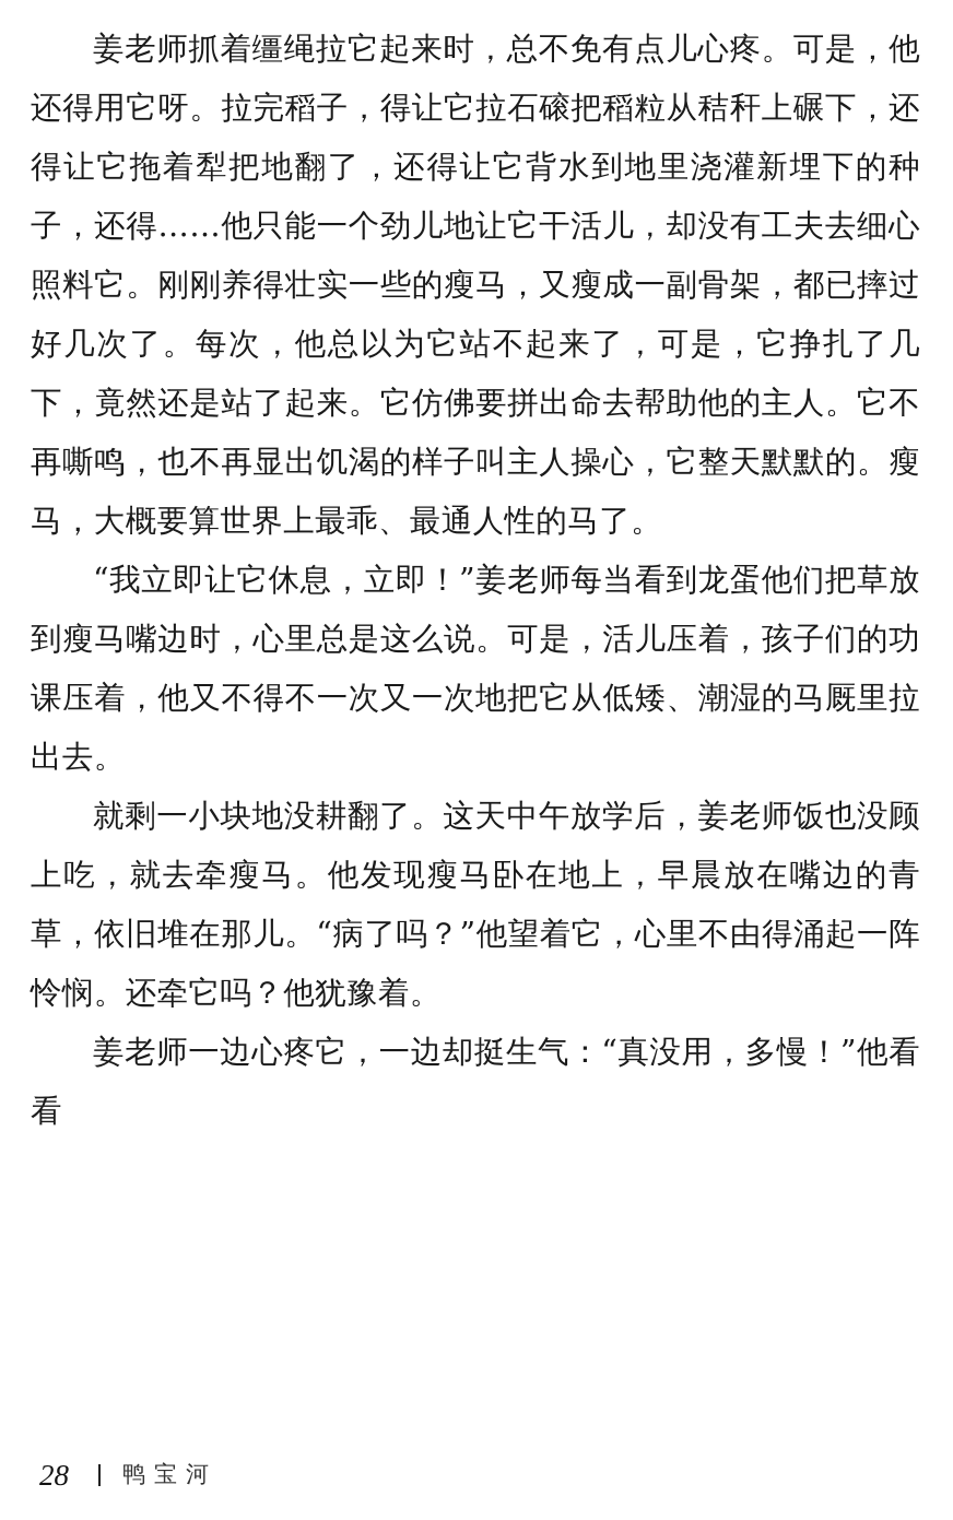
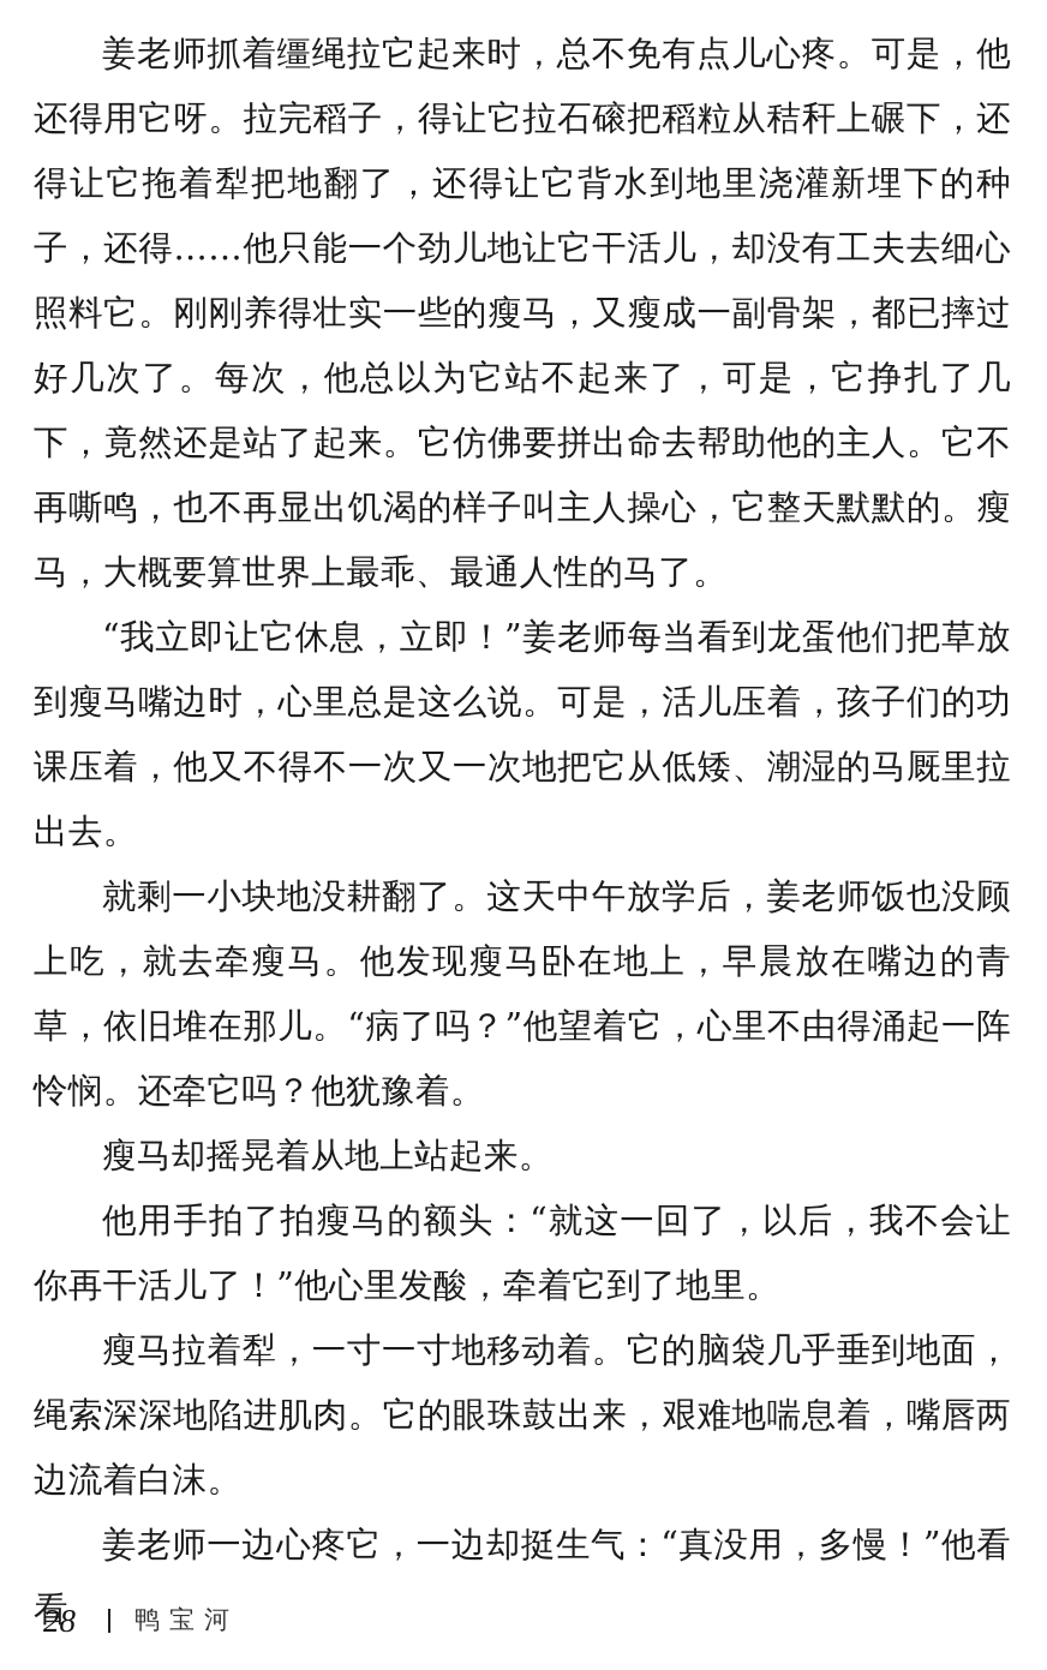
  姜老师抓着缰绳拉它起来时，总不免有点儿心疼。可是，他还得用它呀。拉完稻子，得让它拉石磙把稻粒从秸秆上碾下，还得让它拖着犁把地翻了，还得让它背水到地里浇灌新埋下的种子，还得……他只能一个劲儿地让它干活儿，却没有工夫去细心照料它。刚刚养得壮实一些的瘦马，又瘦成一副骨架，都已摔过好几次了。每次，他总以为它站不起来了，可是，它挣扎了几下，竟然还是站了起来。它仿佛要拼出命去帮助他的主人。它不再嘶鸣，也不再显出饥渴的样子叫主人操心，它整天默默的。瘦马，大概要算世界上最乖、最通人性的马了。
  “我立即让它休息，立即！”姜老师每当看到龙蛋他们把草放到瘦马嘴边时，心里总是这么说。可是，活儿压着，孩子们的功课压着，他又不得不一次又一次地把它从低矮、潮湿的马厩里拉出去。
  就剩一小块地没耕翻了。这天中午放学后，姜老师饭也没顾上吃，就去牵瘦马。他发现瘦马卧在地上，早晨放在嘴边的青草，依旧堆在那儿。“病了吗？”他望着它，心里不由得涌起一阵怜悯。还牵它吗？他犹豫着。
+ 瘦马却摇晃着从地上站起来。
+ 他用手拍了拍瘦马的额头：“就这一回了，以后，我不会让你再干活儿了！”他心里发酸，牵着它到了地里。
+ 瘦马拉着犁，一寸一寸地移动着。它的脑袋几乎垂到地面，绳索深深地陷进肌肉。它的眼珠鼓出来，艰难地喘息着，嘴唇两边流着白沫。
  姜老师一边心疼它，一边却挺生气：“真没用，多慢！”他看看
  28
  鸭宝河
